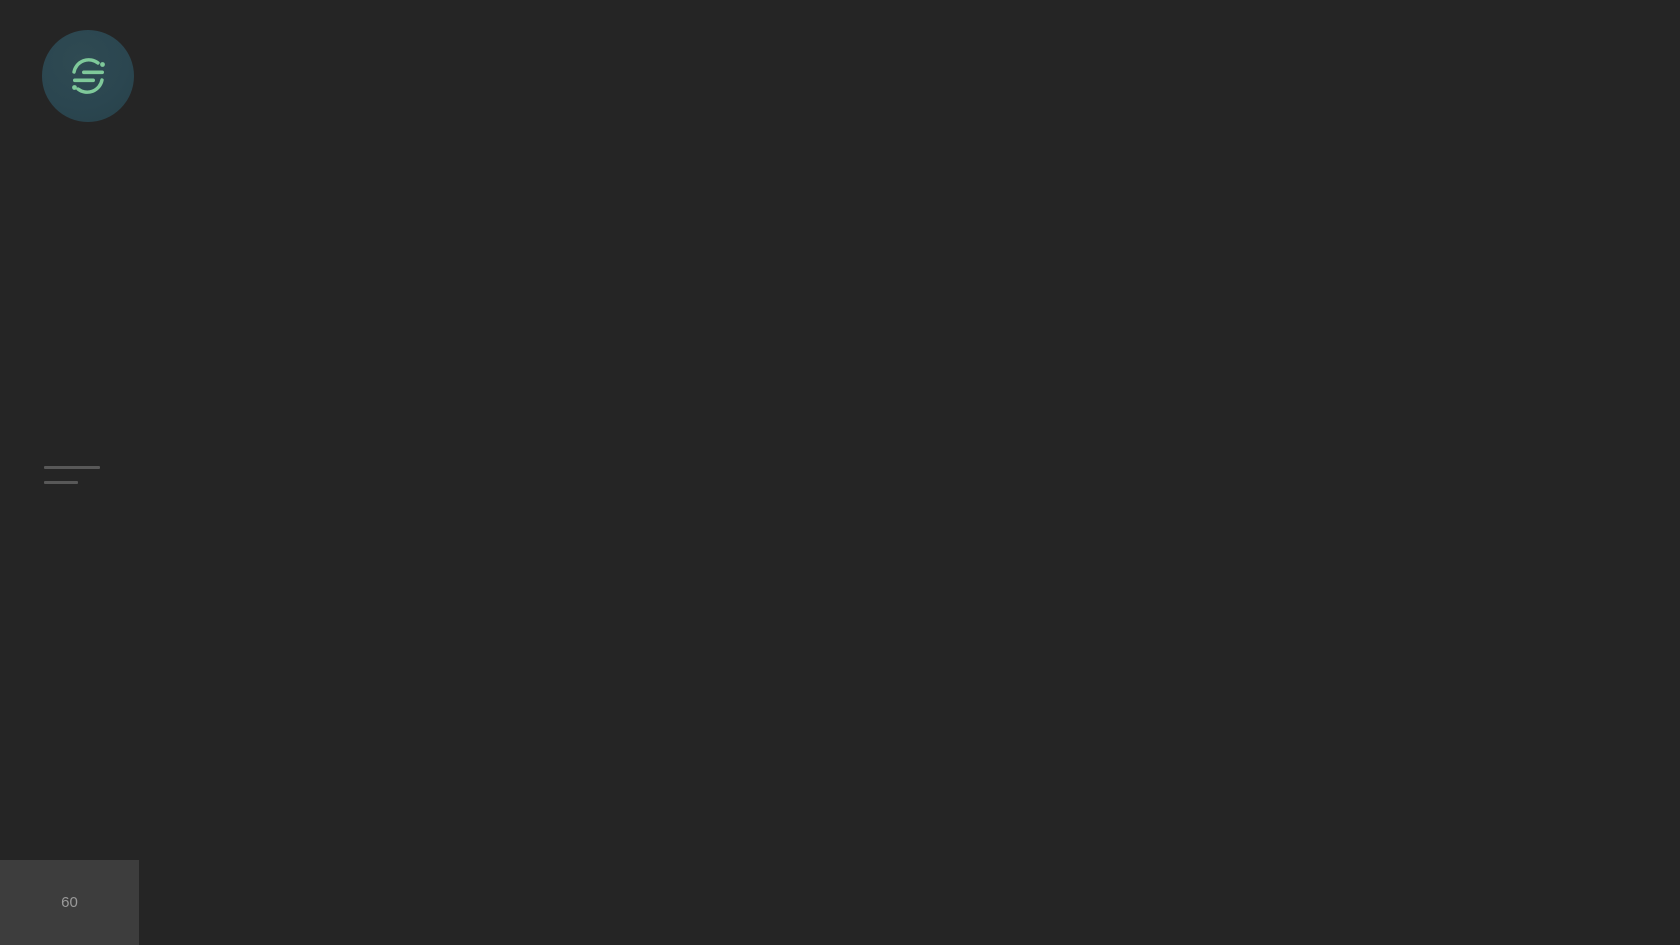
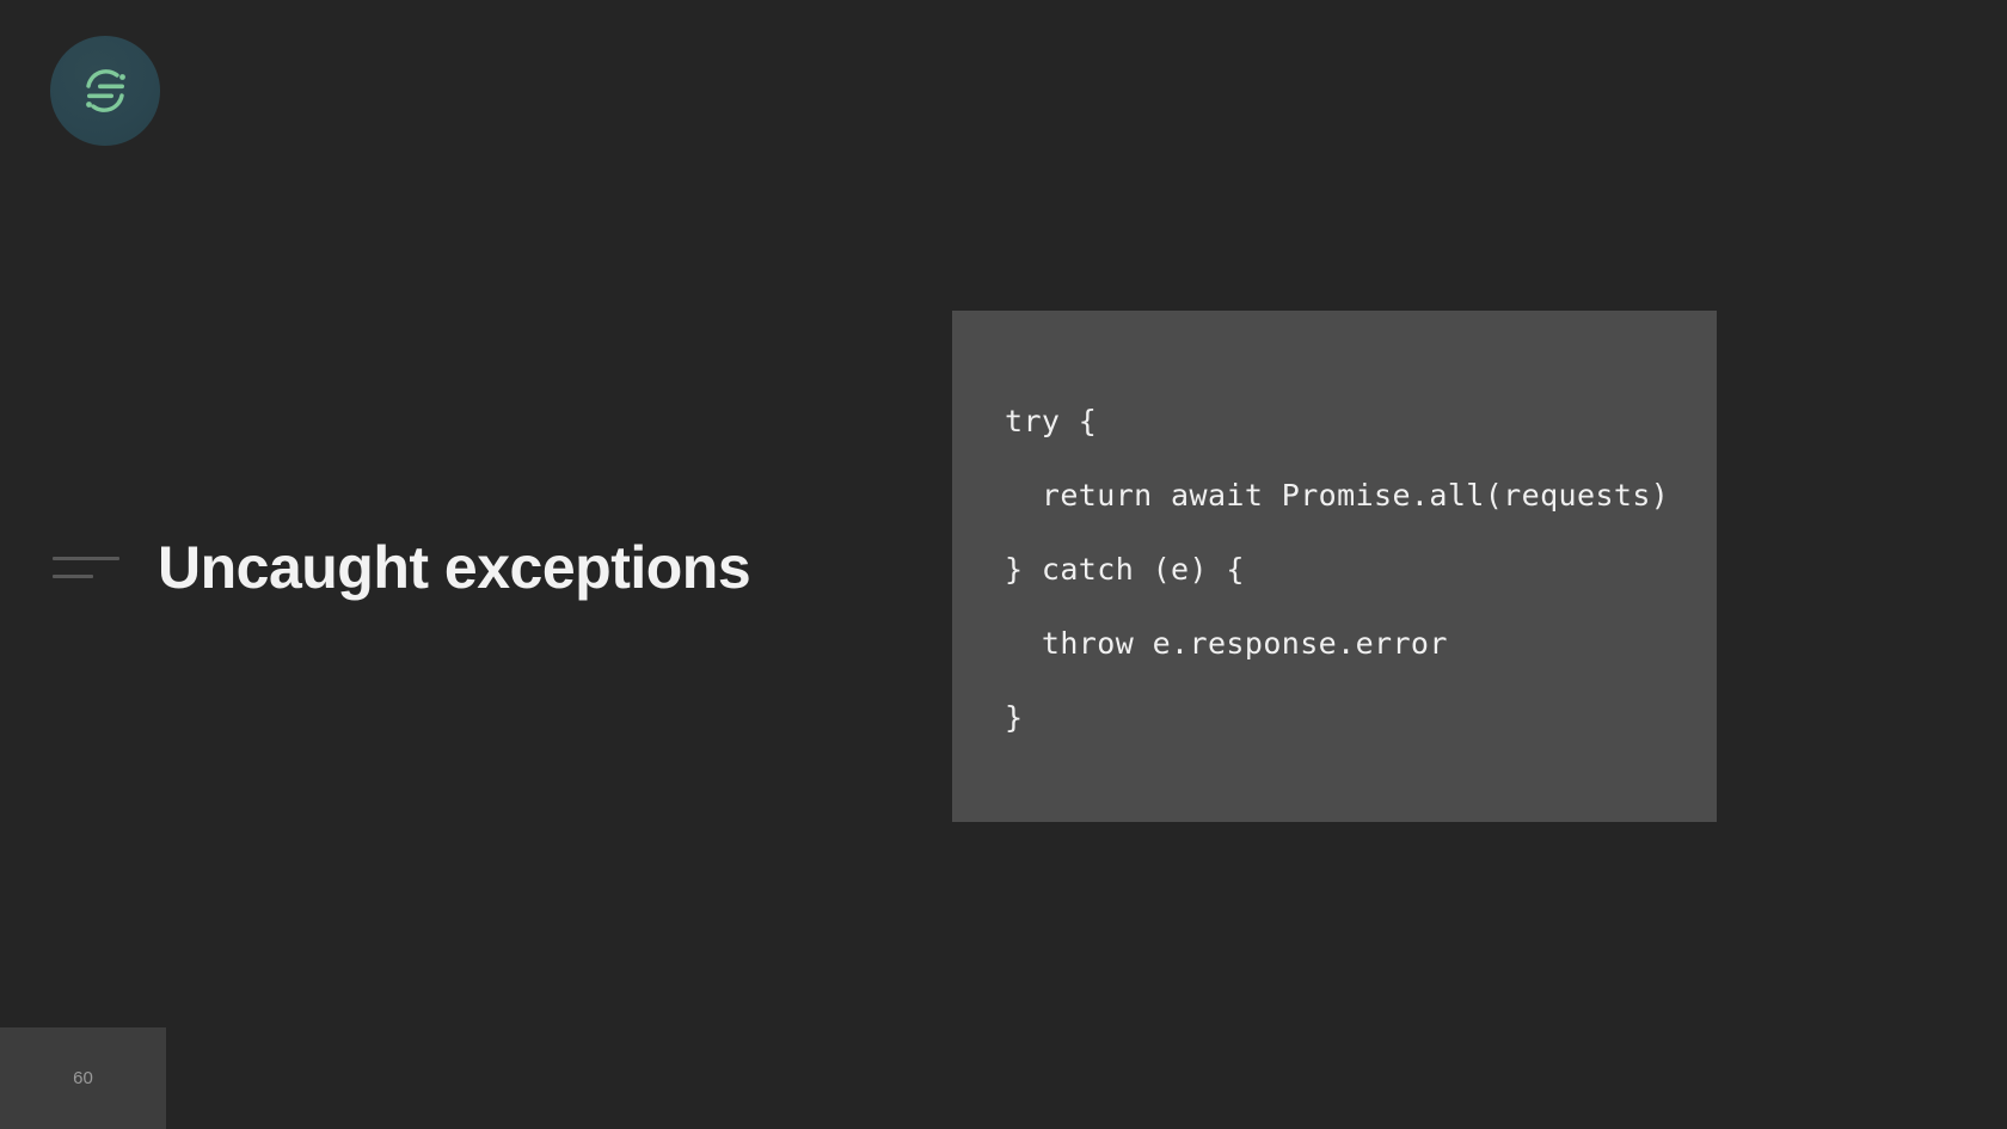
+ Uncaught exceptions
+ try {
+ return await Promise.all(requests)
+ } catch (e) {
+ throw e.response.error
+ }
  60
